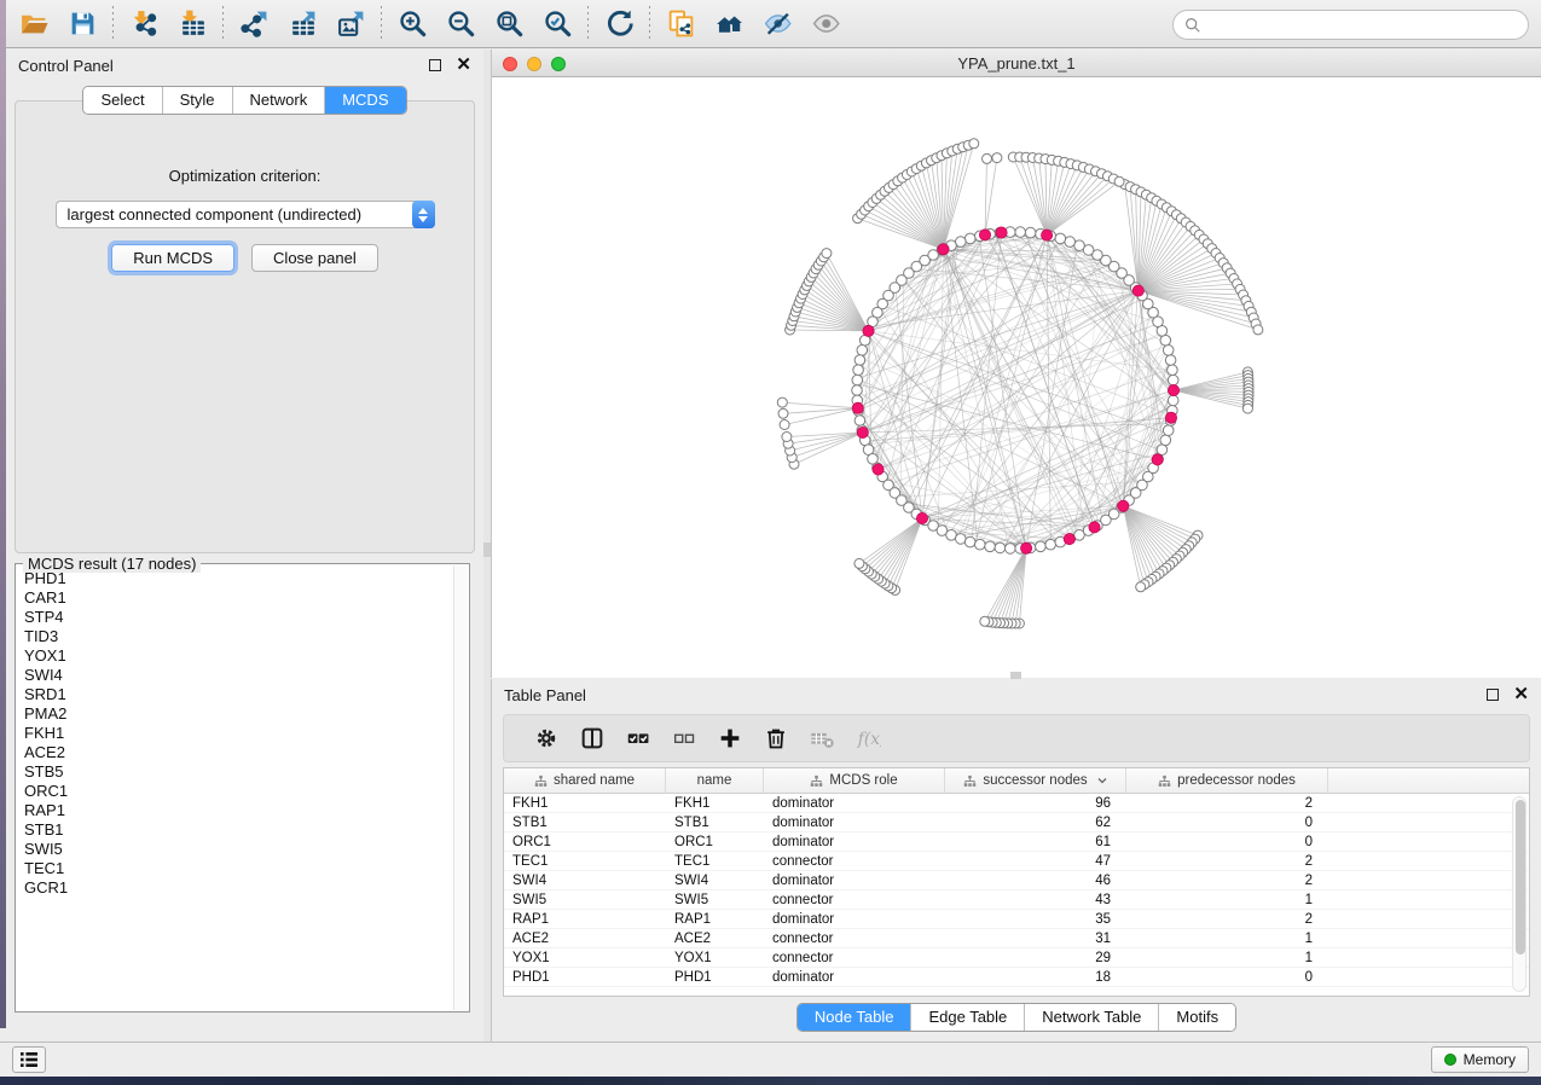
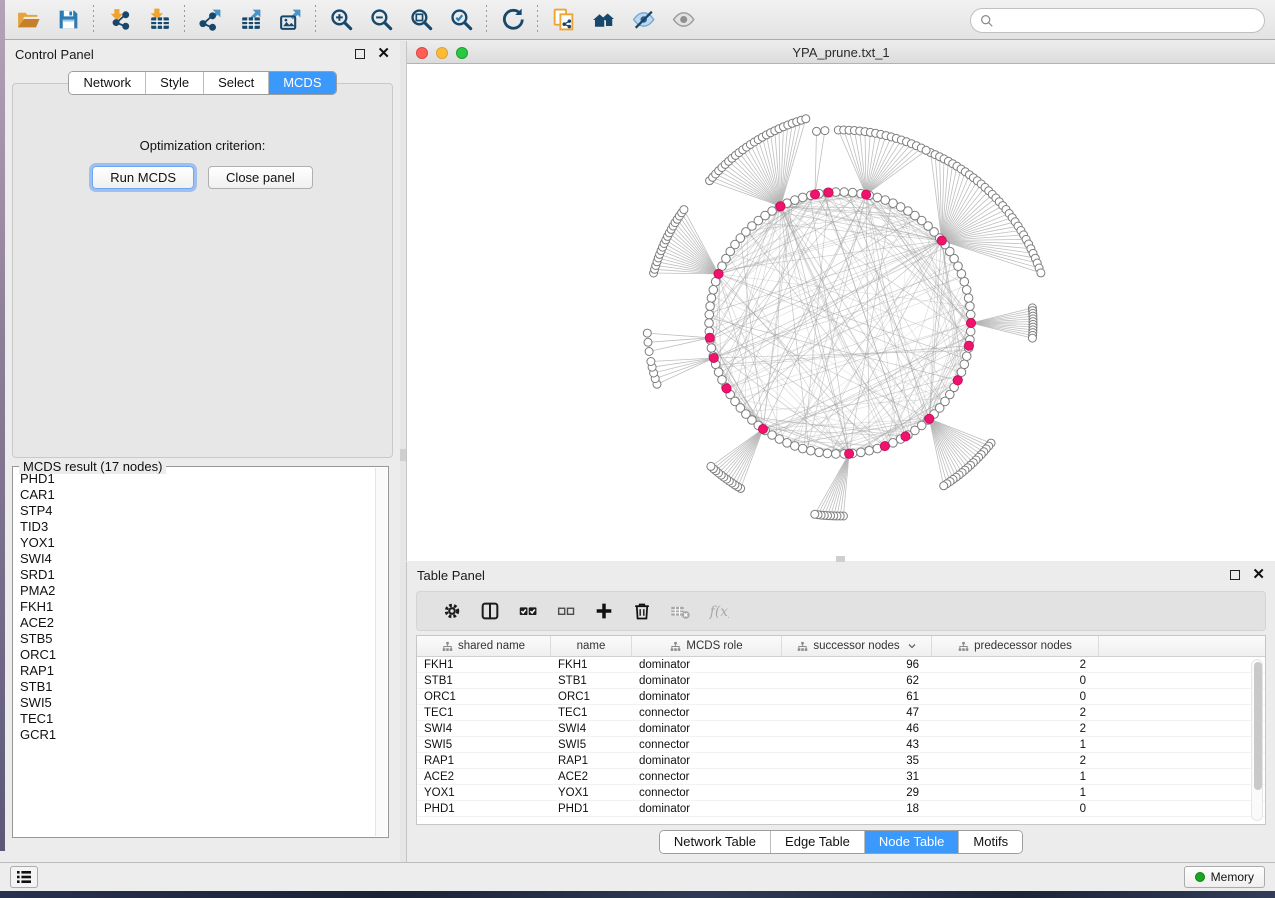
  Control Panel
  ✕
- Select
+ Network
  Style
- Network
+ Select
  MCDS
  Optimization criterion:
- largest connected component (undirected)
  Run MCDS
  Close panel
  MCDS result (17 nodes)
  PHD1
  CAR1
  STP4
  TID3
  YOX1
  SWI4
  SRD1
  PMA2
  FKH1
  ACE2
  STB5
  ORC1
  RAP1
  STB1
  SWI5
  TEC1
  GCR1
  YPA_prune.txt_1
  Table Panel
  ✕
  f(x
  shared name
  name
  MCDS role
  successor nodes
  predecessor nodes
  FKH1
  FKH1
  dominator
  96
  2
  STB1
  STB1
  dominator
  62
  0
  ORC1
  ORC1
  dominator
  61
  0
  TEC1
  TEC1
  connector
  47
  2
  SWI4
  SWI4
  dominator
  46
  2
  SWI5
  SWI5
  connector
  43
  1
  RAP1
  RAP1
  dominator
  35
  2
  ACE2
  ACE2
  connector
  31
  1
  YOX1
  YOX1
  connector
  29
  1
  PHD1
  PHD1
  dominator
  18
  0
- Node Table
+ Network Table
  Edge Table
- Network Table
+ Node Table
  Motifs
  Memory
